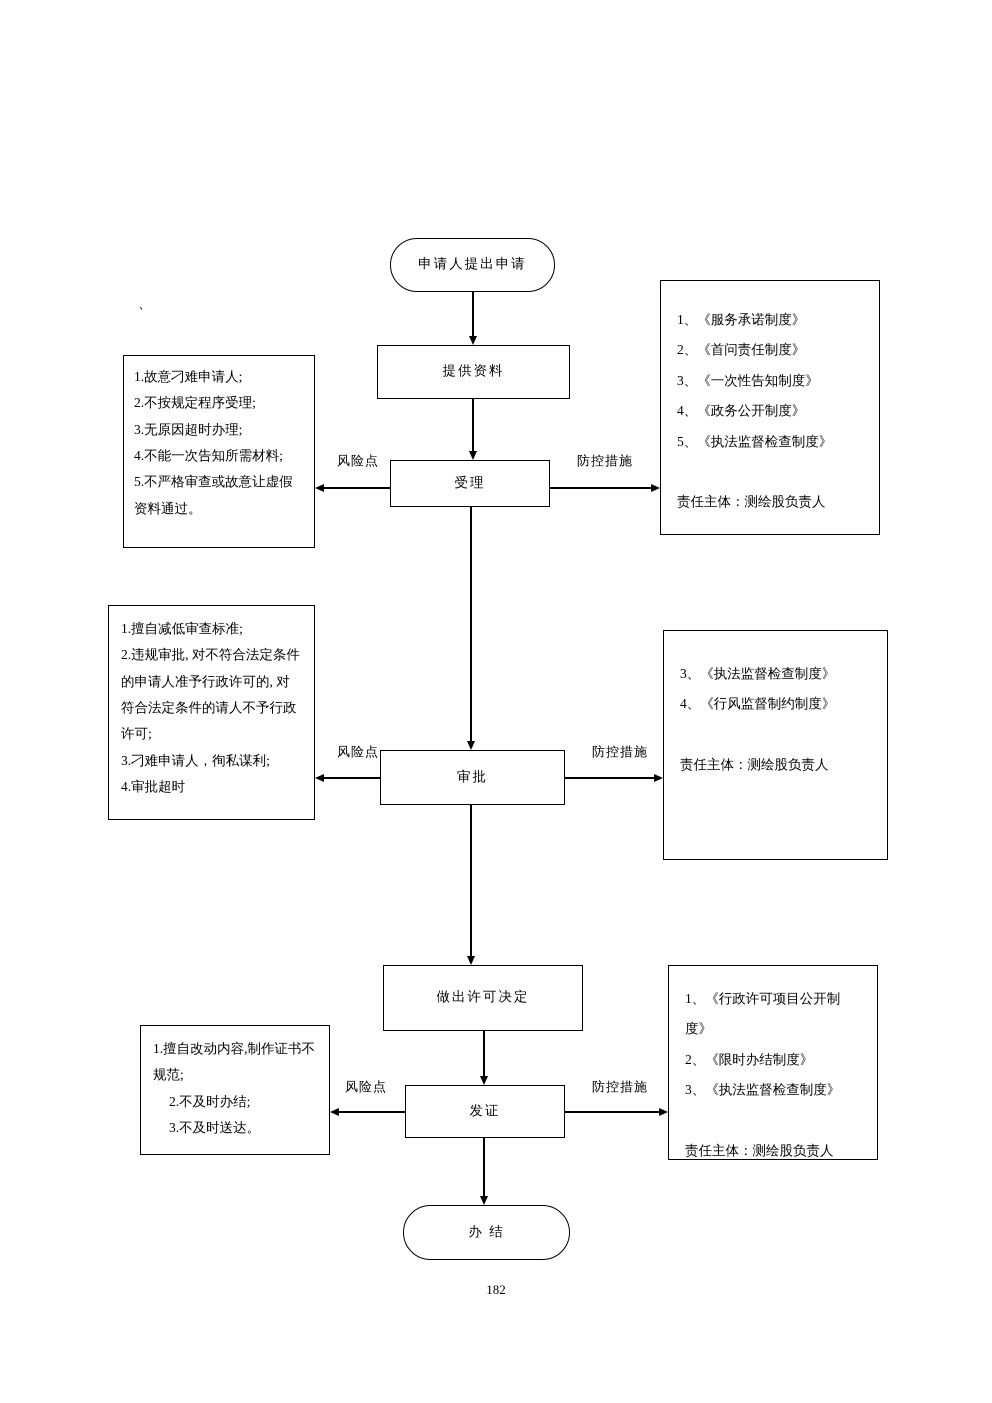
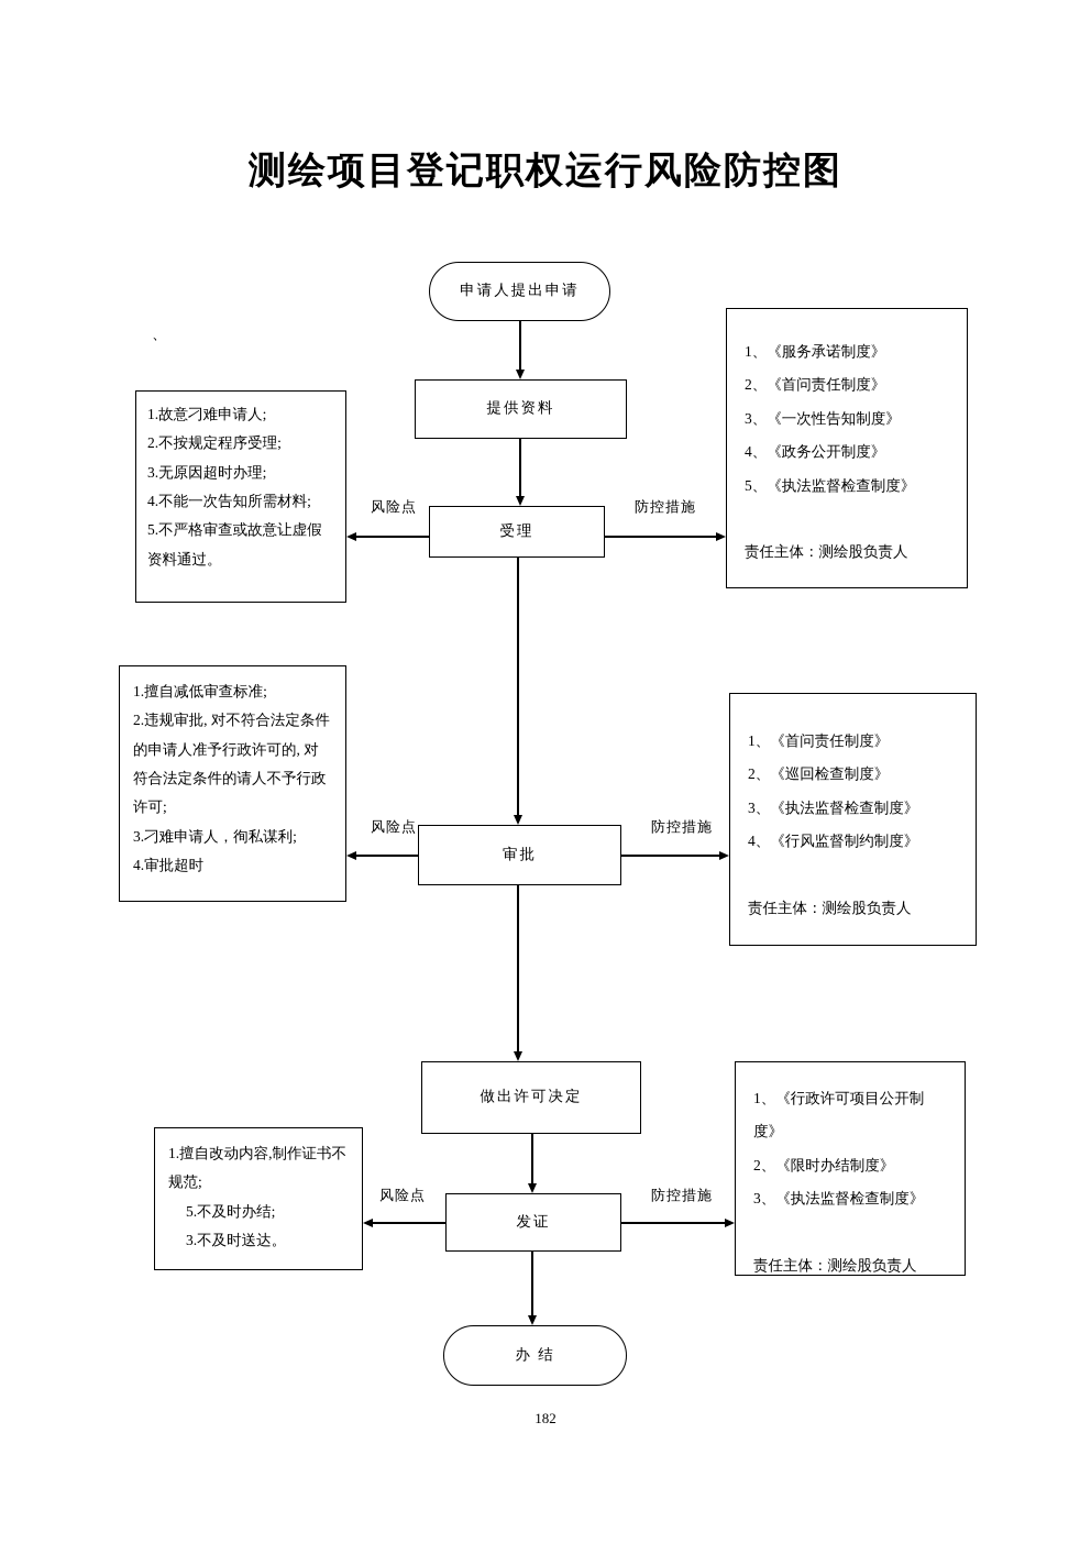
+ 测绘项目登记职权运行风险防控图
  、
  申请人提出申请
  提供资料
  受理
  审批
  做出许可决定
  发证
  办 结
  风险点
  防控措施
  风险点
  防控措施
  风险点
  防控措施
  1.故意刁难申请人;
  2.不按规定程序受理;
  3.无原因超时办理;
  4.不能一次告知所需材料;
  5.不严格审查或故意让虚假资料通过。
  1.擅自减低审查标准;
  2.违规审批, 对不符合法定条件的申请人准予行政许可的, 对符合法定条件的请人不予行政许可;
  3.刁难申请人，徇私谋利;
  4.审批超时
  1.擅自改动内容,制作证书不规范;
- 2.不及时办结;
+ 5.不及时办结;
  3.不及时送达。
  1、《服务承诺制度》
  2、《首问责任制度》
  3、《一次性告知制度》
  4、《政务公开制度》
  5、《执法监督检查制度》
  责任主体：测绘股负责人
+ 1、《首问责任制度》
+ 2、《巡回检查制度》
  3、《执法监督检查制度》
  4、《行风监督制约制度》
  责任主体：测绘股负责人
  1、《行政许可项目公开制度》
  2、《限时办结制度》
  3、《执法监督检查制度》
  责任主体：测绘股负责人
  182
